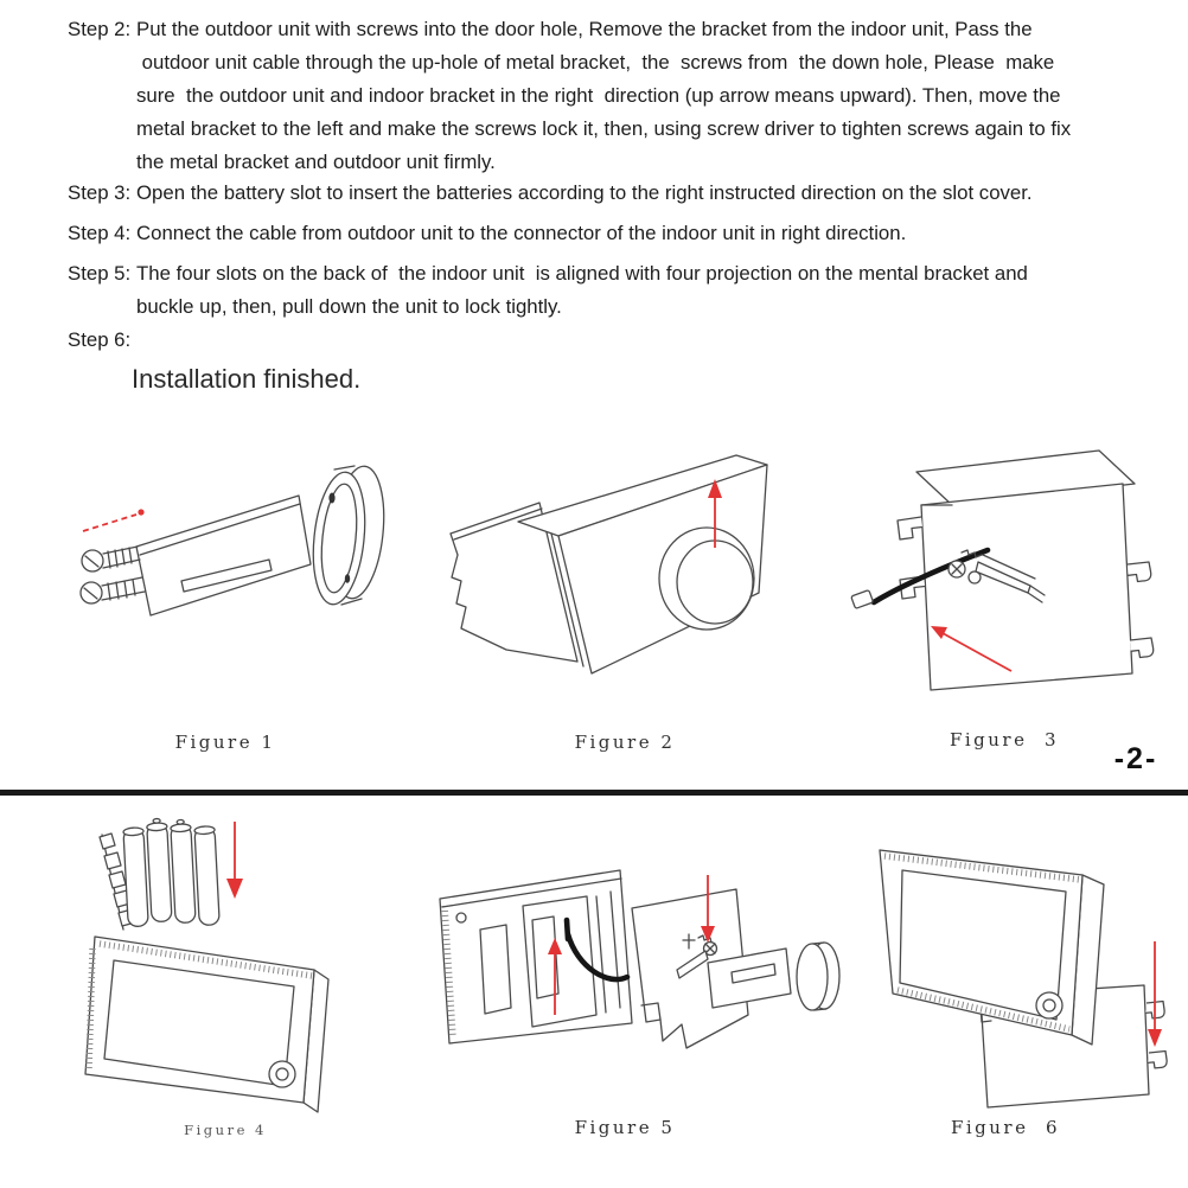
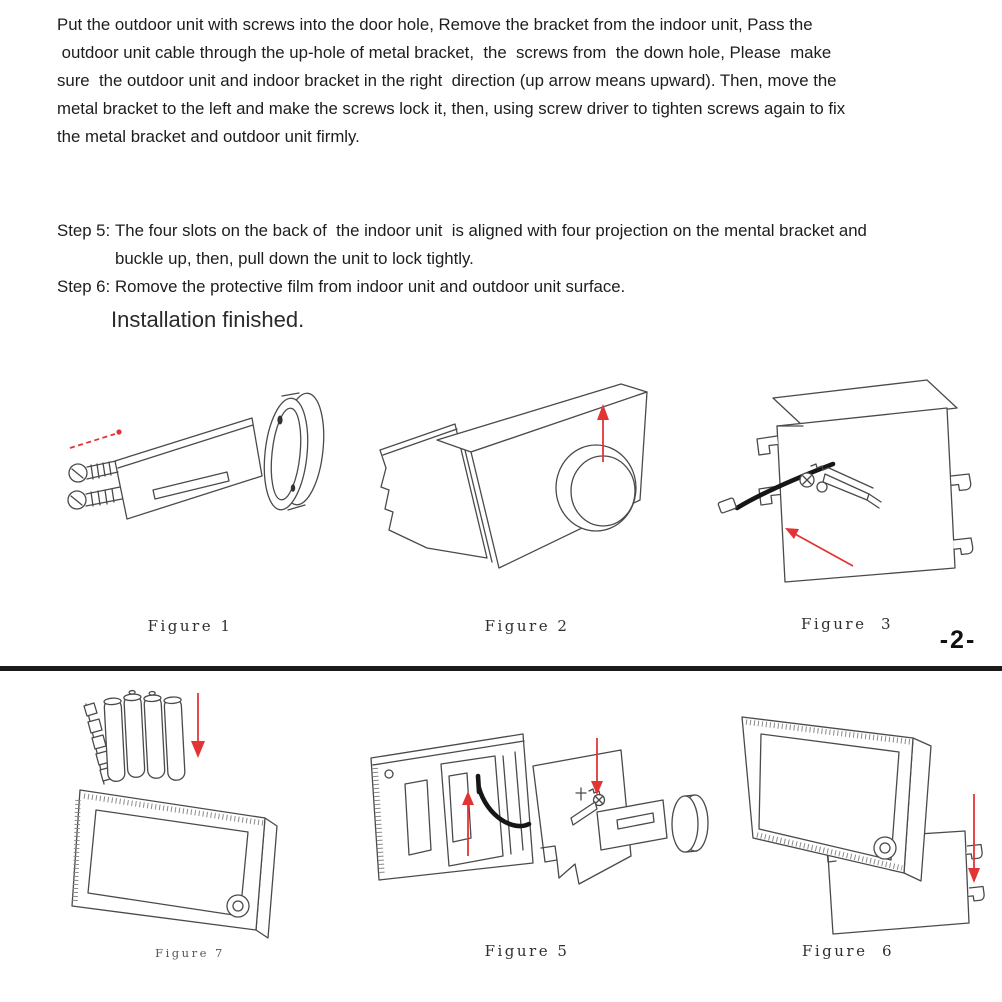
- Step 2:
  Put the outdoor unit with screws into the door hole, Remove the bracket from the indoor unit, Pass the
  outdoor unit cable through the up-hole of metal bracket, the screws from the down hole, Please make
  sure the outdoor unit and indoor bracket in the right direction (up arrow means upward). Then, move the
  metal bracket to the left and make the screws lock it, then, using screw driver to tighten screws again to fix
  the metal bracket and outdoor unit firmly.
- Step 3:
- Open the battery slot to insert the batteries according to the right instructed direction on the slot cover.
- Step 4:
- Connect the cable from outdoor unit to the connector of the indoor unit in right direction.
  Step 5:
  The four slots on the back of the indoor unit is aligned with four projection on the mental bracket and
  buckle up, then, pull down the unit to lock tightly.
  Step 6:
+ Romove the protective film from indoor unit and outdoor unit surface.
  Installation finished.
  Figure 1
  Figure 2
  Figure 3
  -2-
- Figure 4
+ Figure 7
  Figure 5
  Figure 6
